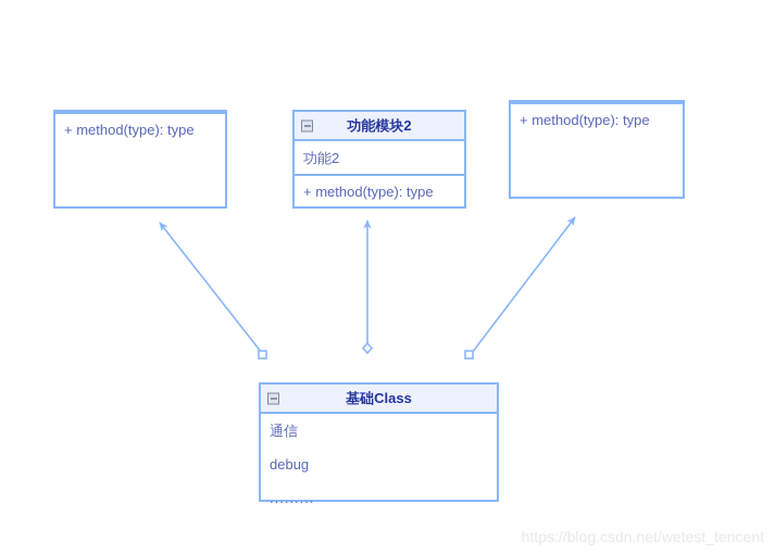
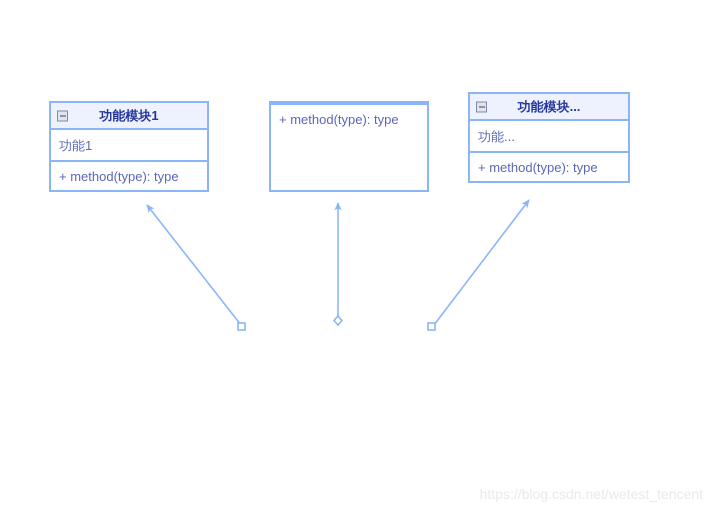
+ 功能模块1
+ 功能1
  + method(type): type
- 功能模块2
- 功能2
  + method(type): type
+ 功能模块...
+ 功能...
  + method(type): type
- 基础Class
- 通信
- debug
- .........
